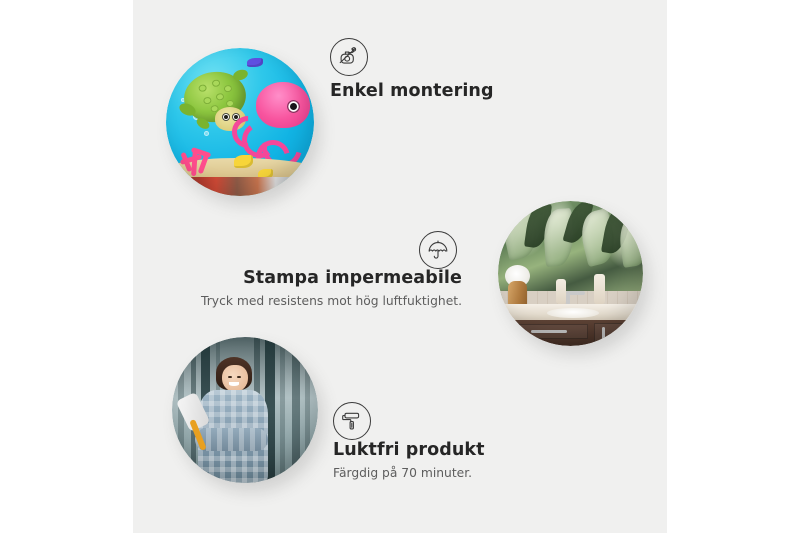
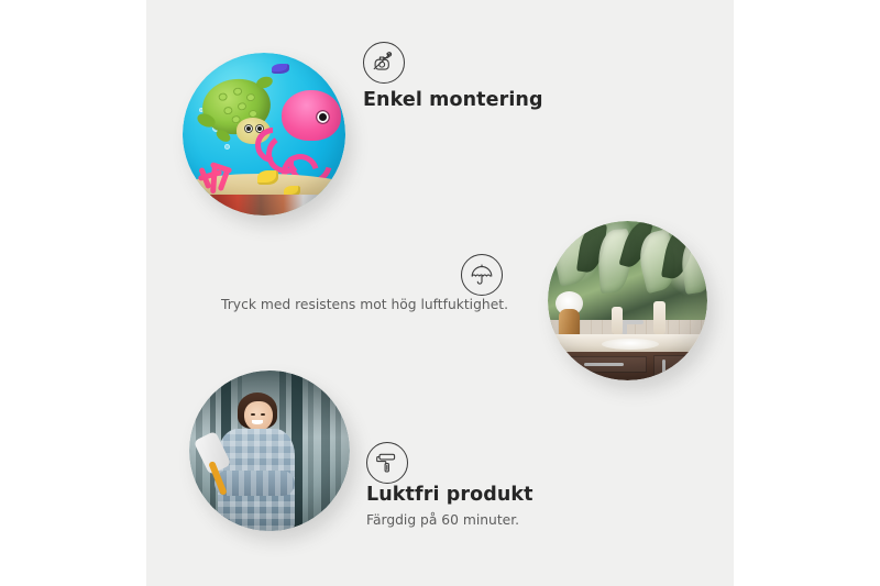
  Enkel montering
- Stampa impermeabile
  Tryck med resistens mot hög luftfuktighet.
  Luktfri produkt
- Färgdig på 70 minuter.
+ Färgdig på 60 minuter.
